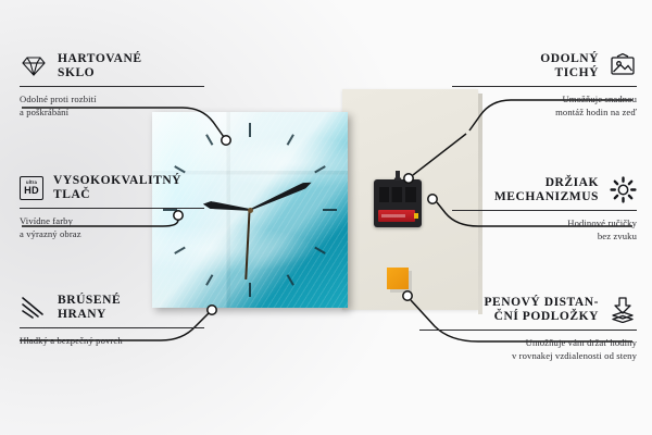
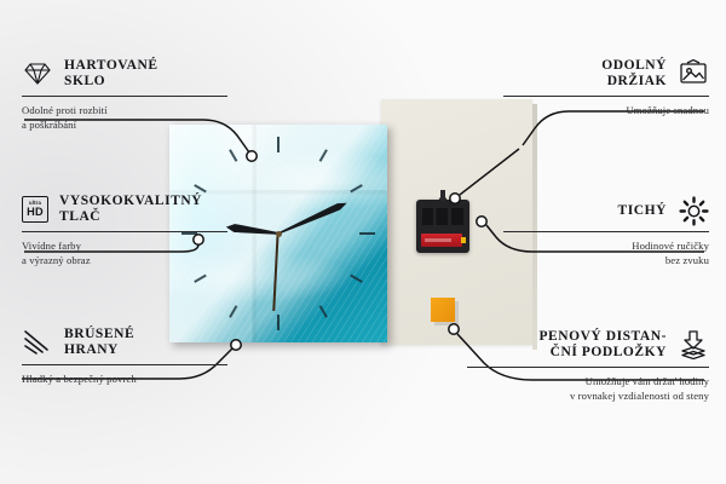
  HARTOVANÉ
  SKLO
  Odolné proti rozbití
  a poškrábání
  HD
  VYSOKOKVALITNÝ
  TLAČ
  Vivídne farby
  a výrazný obraz
  BRÚSENÉ
  HRANY
  Hladký a bezpečný povrch
  ODOLNÝ
- TICHÝ
+ DRŽIAK
  Umožňuje snadnou
- montáž hodin na zeď
- DRŽIAK
+ TICHÝ
- MECHANIZMUS
  Hodinové ručičky
  bez zvuku
  PENOVÝ DISTAN-
  ČNÍ PODLOŽKY
  Umožňuje vám držať hodiny
  v rovnakej vzdialenosti od steny
